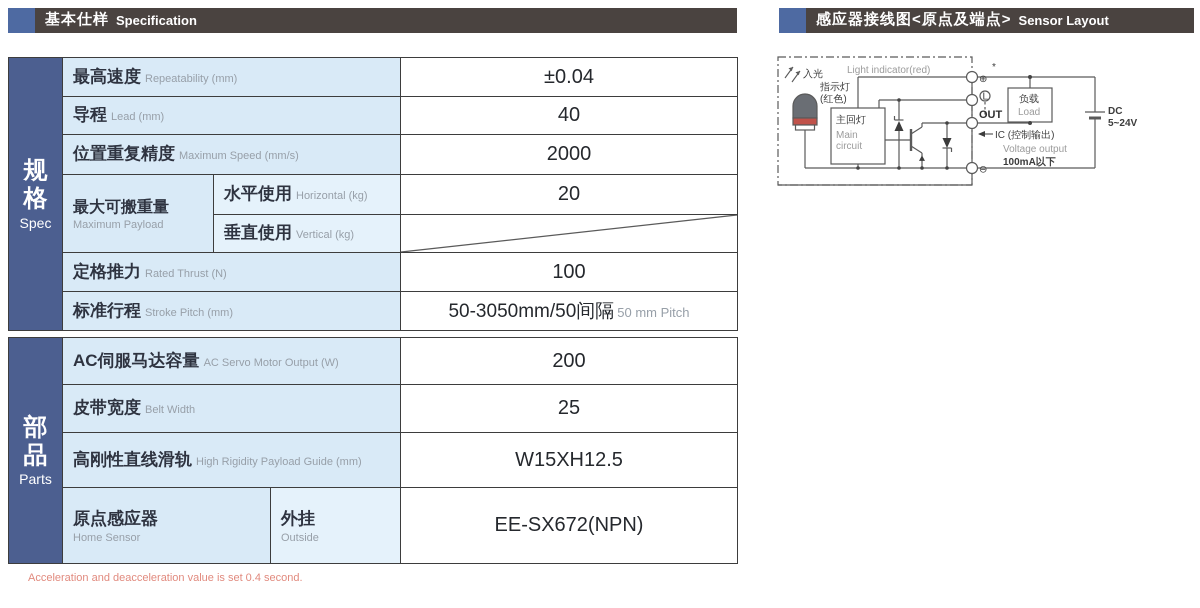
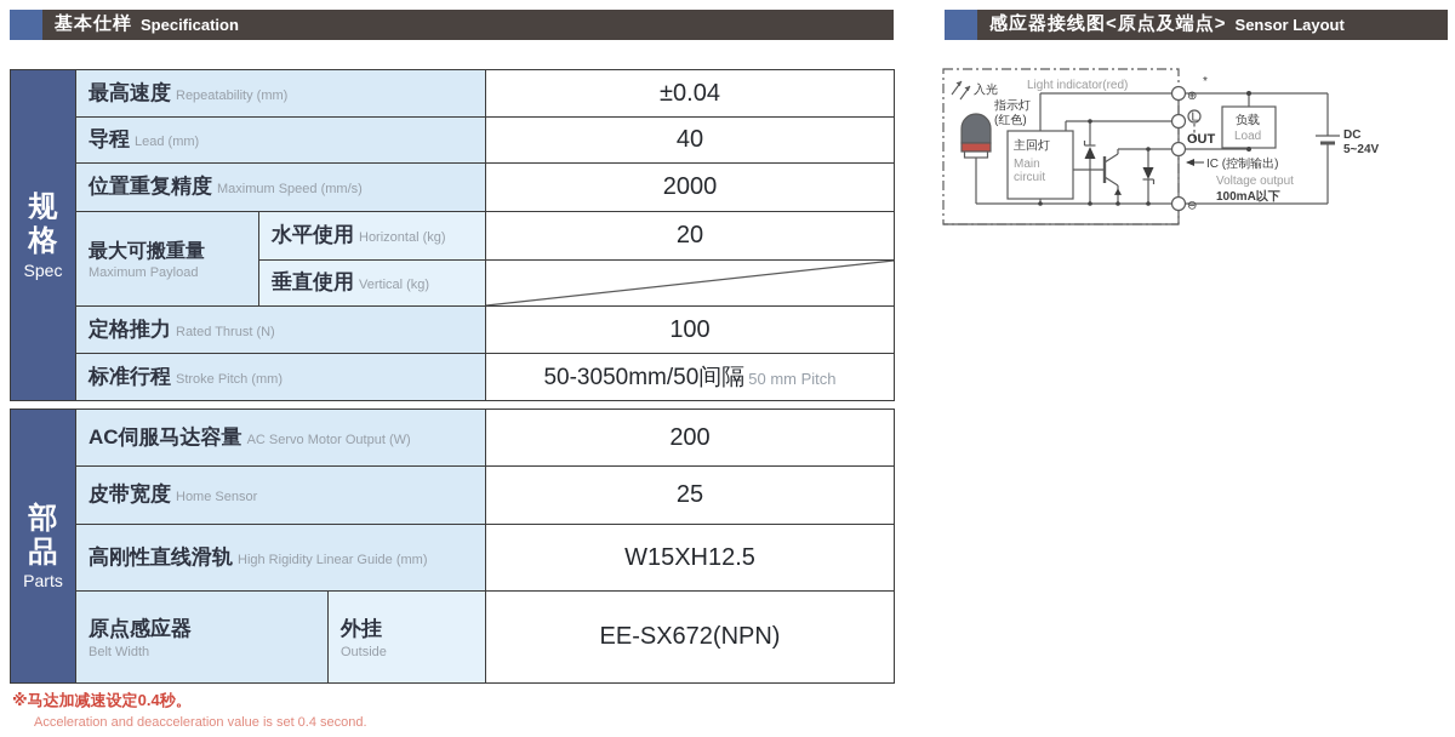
  基本仕样
  Specification
  感应器接线图<原点及端点>
  Sensor Layout
  规格 Spec	最高速度 Repeatability (mm)	±0.04
  导程 Lead (mm)	40
  位置重复精度 Maximum Speed (mm/s)	2000
  最大可搬重量 Maximum Payload	水平使用 Horizontal (kg)	20
  垂直使用 Vertical (kg)
  定格推力 Rated Thrust (N)	100
  标准行程 Stroke Pitch (mm)	50-3050mm/50间隔 50 mm Pitch
  部品 Parts	AC伺服马达容量 AC Servo Motor Output (W)	200
- 皮带宽度 Belt Width	25
+ 皮带宽度 Home Sensor	25
- 高刚性直线滑轨 High Rigidity Payload Guide (mm)	W15XH12.5
+ 高刚性直线滑轨 High Rigidity Linear Guide (mm)	W15XH12.5
- 原点感应器 Home Sensor	外挂 Outside	EE-SX672(NPN)
+ 原点感应器 Belt Width	外挂 Outside	EE-SX672(NPN)
+ ※马达加减速设定0.4秒。
  Acceleration and deacceleration value is set 0.4 second.
  Light indicator(red)
  入光
  指示灯
  (红色)
  主回灯
  Main
  circuit
  ⊕
  *
  L
  OUT
  ⊖
  IC (控制输出)
  Voltage output
  100mA以下
  负载
  Load
  DC
  5~24V
